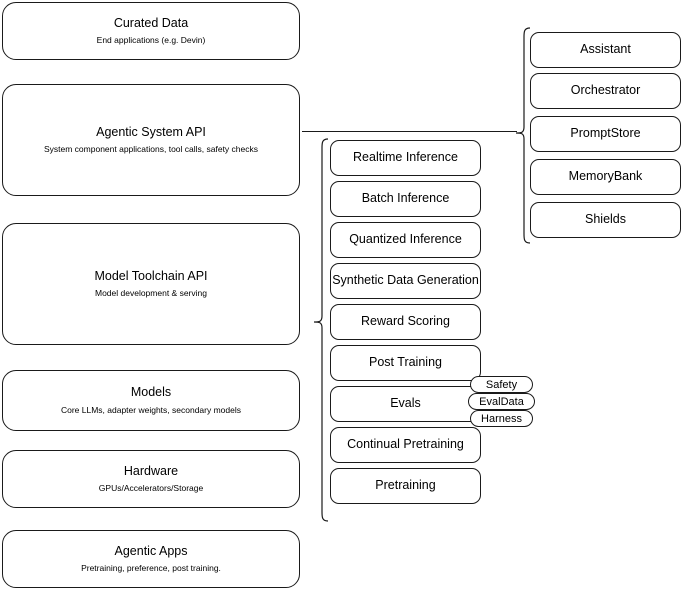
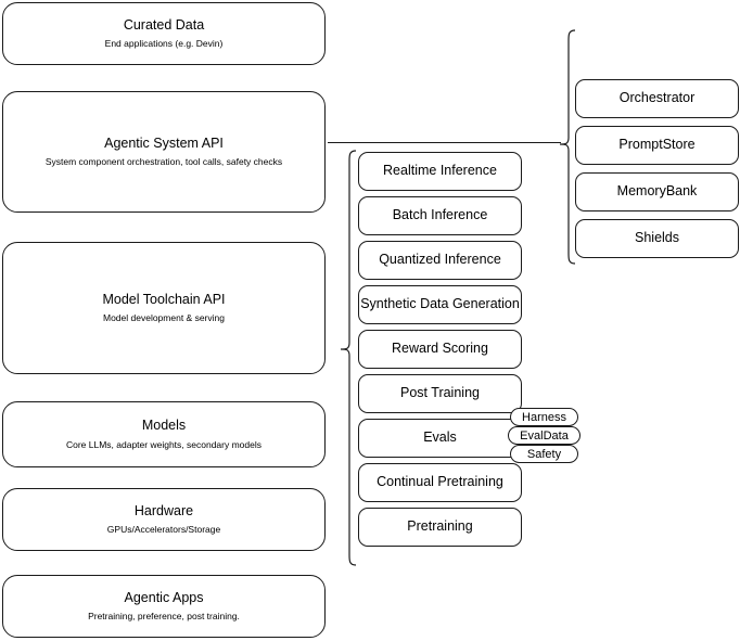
  Curated Data
  End applications (e.g. Devin)
  Agentic System API
- System component applications, tool calls, safety checks
+ System component orchestration, tool calls, safety checks
  Model Toolchain API
  Model development & serving
  Models
  Core LLMs, adapter weights, secondary models
  Hardware
  GPUs/Accelerators/Storage
  Agentic Apps
  Pretraining, preference, post training.
  Realtime Inference
  Batch Inference
  Quantized Inference
  Synthetic Data Generation
  Reward Scoring
  Post Training
  Evals
  Continual Pretraining
  Pretraining
- Safety
+ Harness
  EvalData
- Harness
+ Safety
- Assistant
  Orchestrator
  PromptStore
  MemoryBank
  Shields
